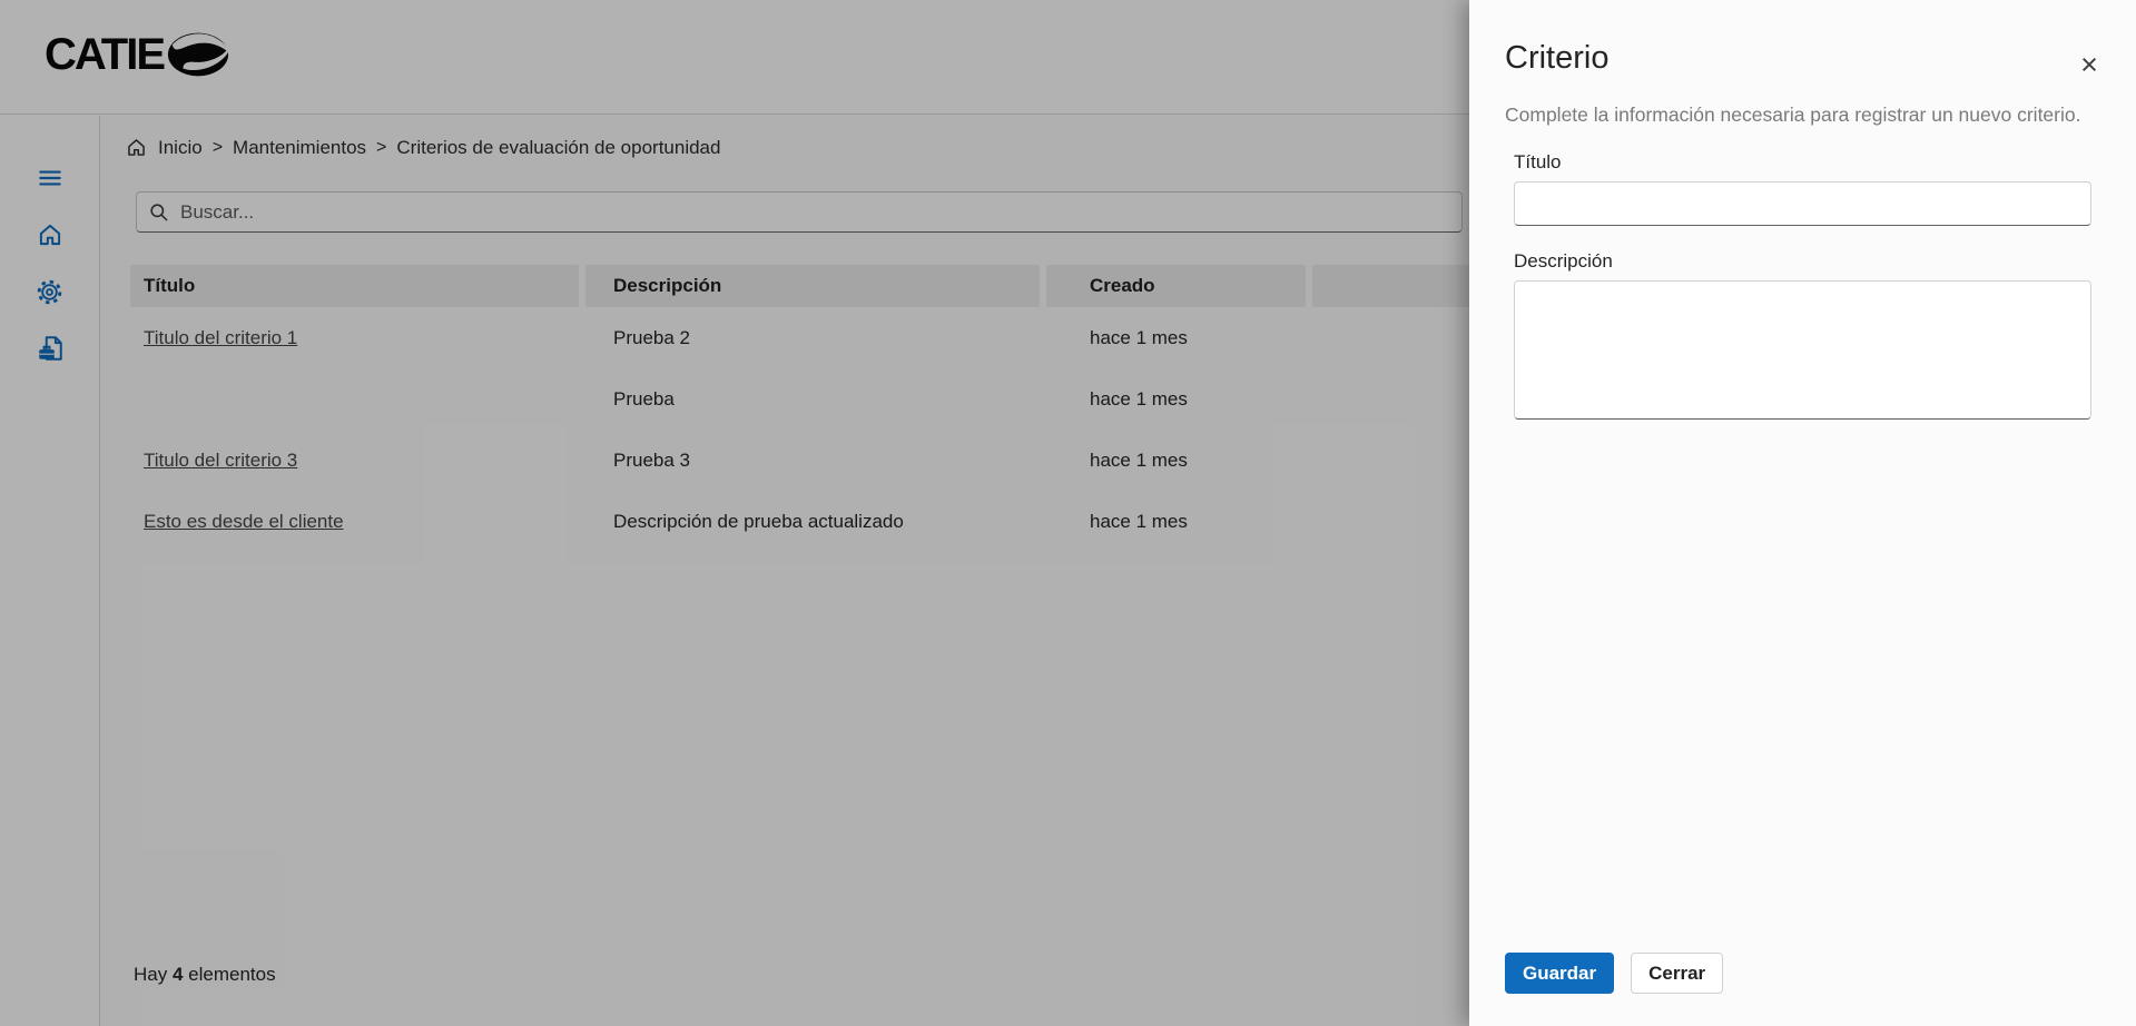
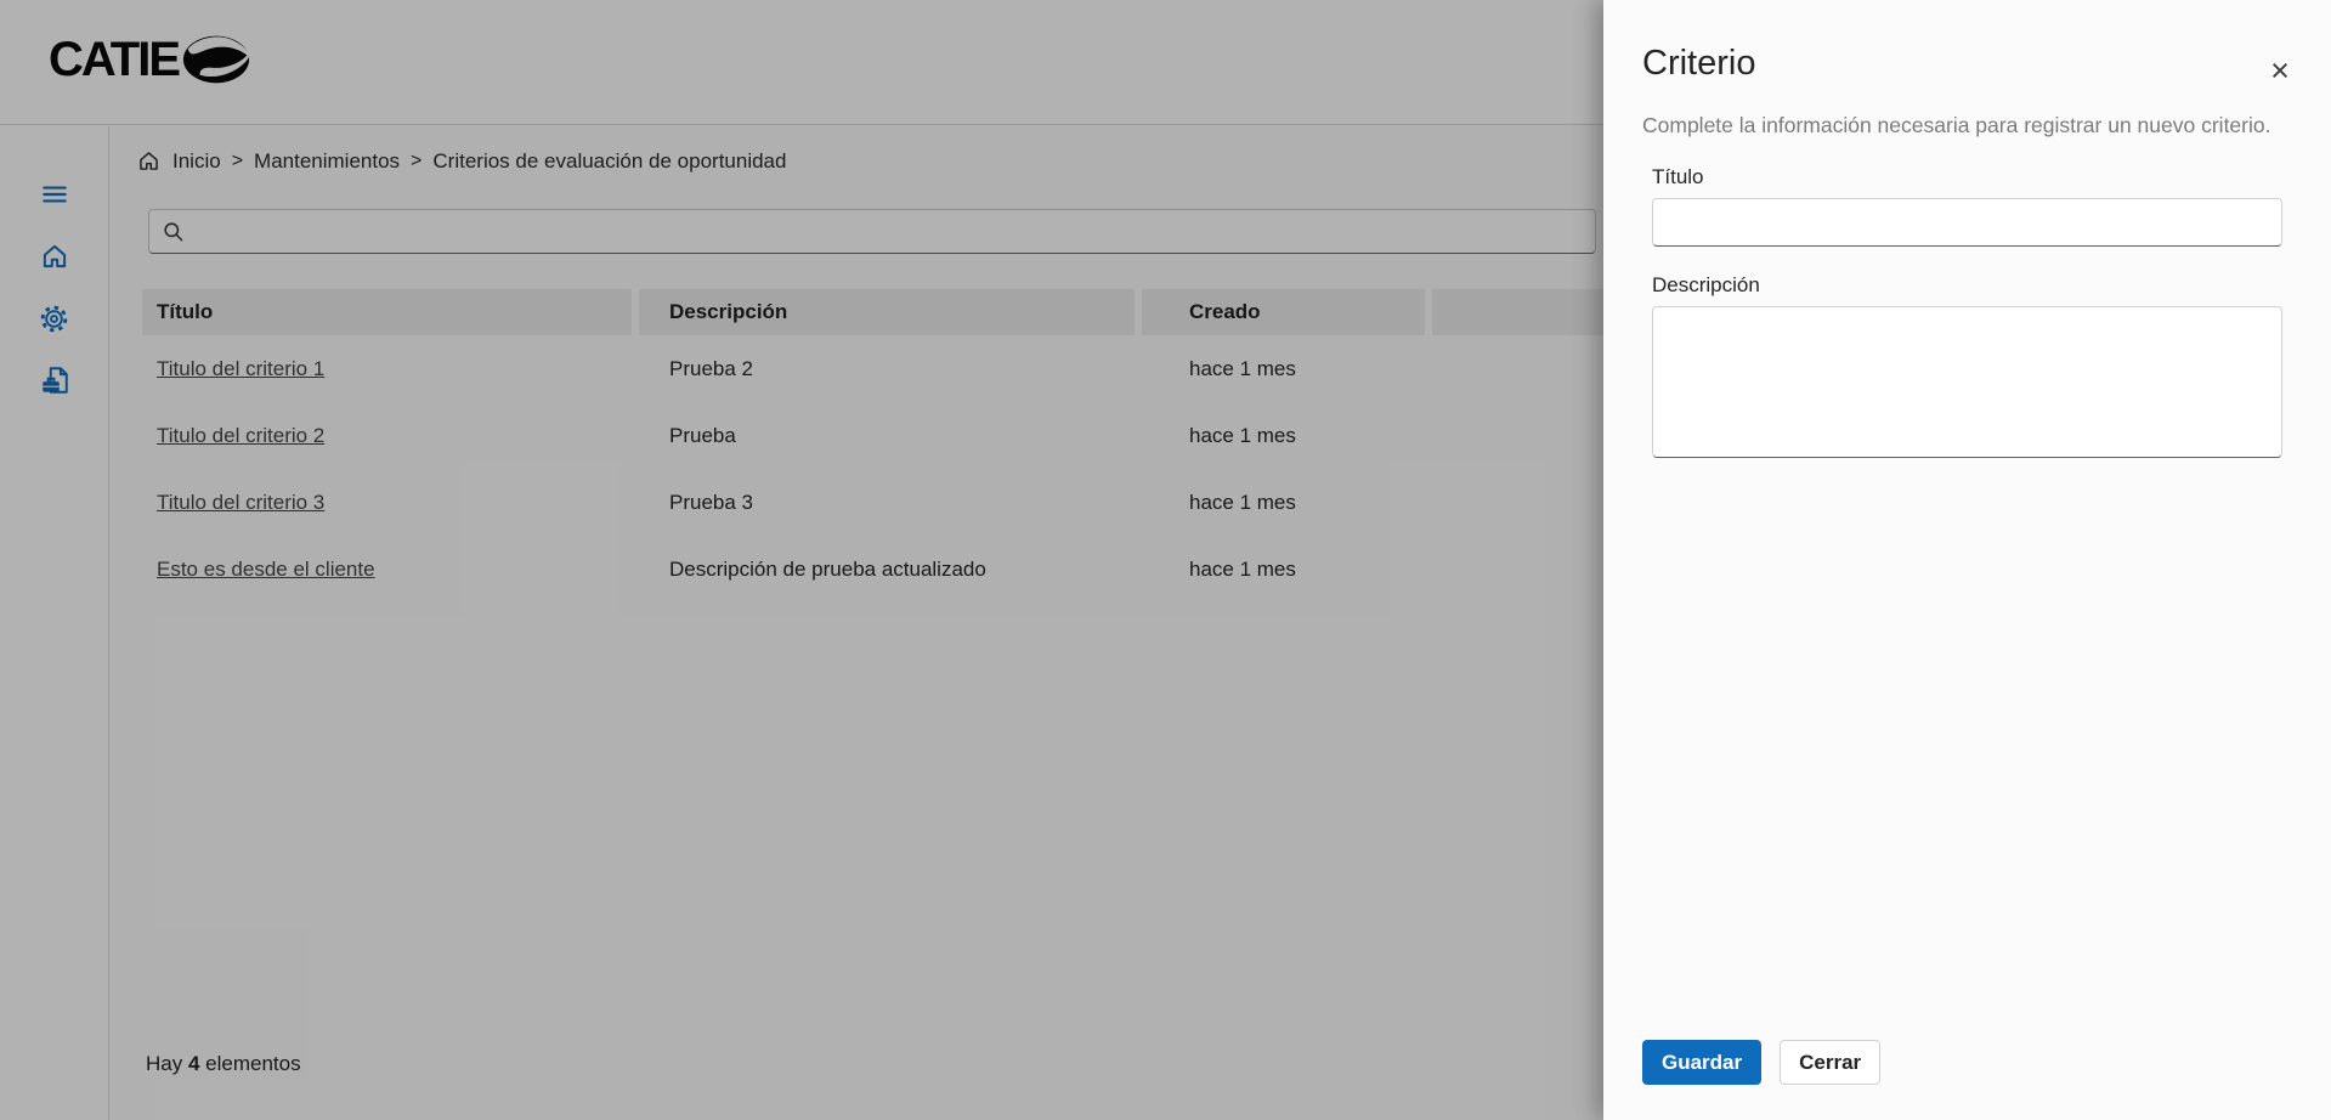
  CATIE
  Inicio
  >
  Mantenimientos
  >
  Criterios de evaluación de oportunidad
- Buscar...
  Título
  Descripción
  Creado
  Titulo del criterio 1
  Prueba 2
  hace 1 mes
+ Titulo del criterio 2
  Prueba
  hace 1 mes
  Titulo del criterio 3
  Prueba 3
  hace 1 mes
  Esto es desde el cliente
  Descripción de prueba actualizado
  hace 1 mes
  Hay 4 elementos
  Criterio
  ×
  Complete la información necesaria para registrar un nuevo criterio.
  Título
  Descripción
  Guardar
  Cerrar
